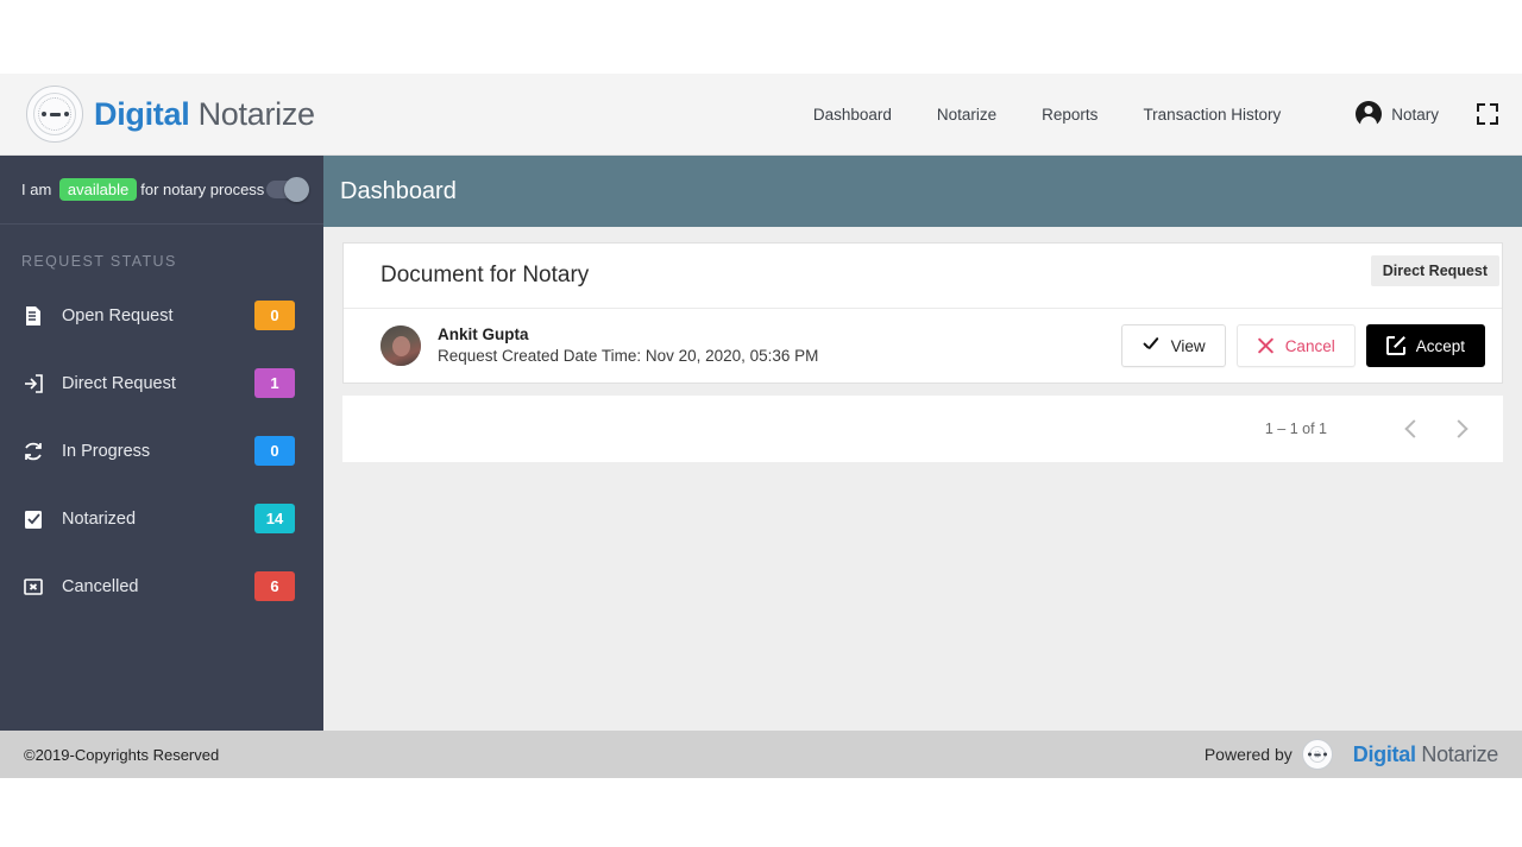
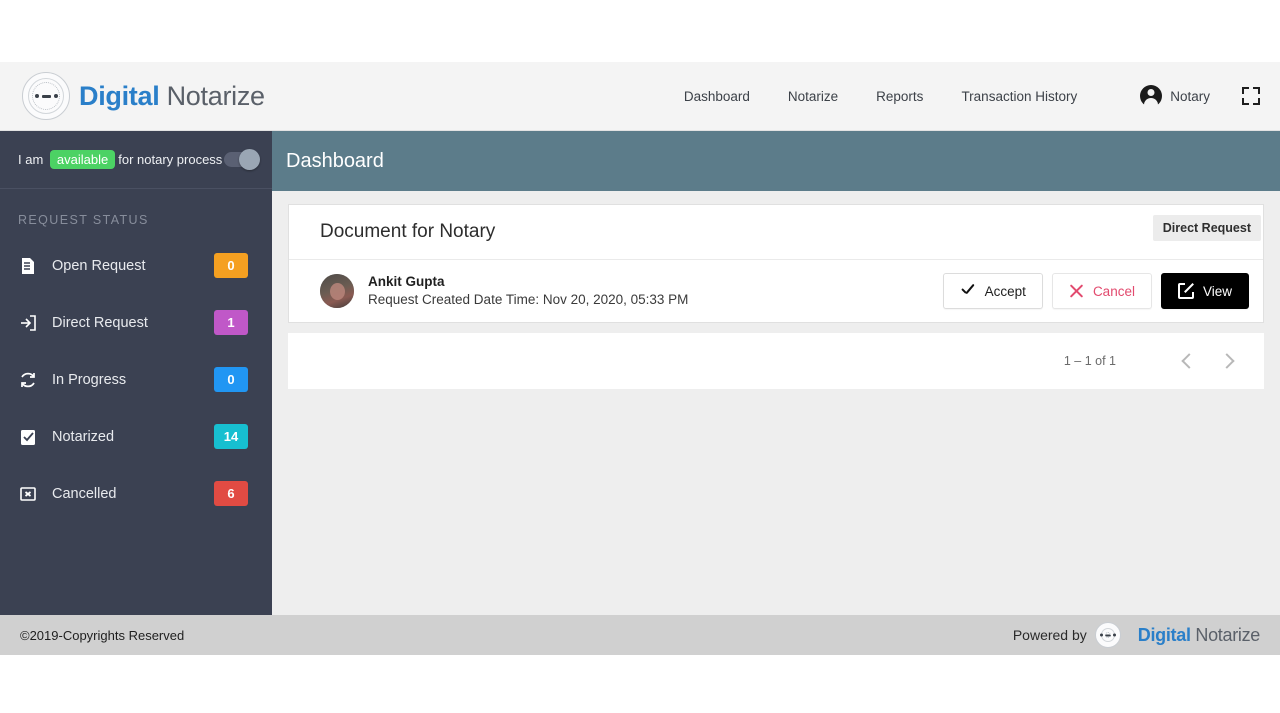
  Digital Notarize
  Dashboard
  Notarize
  Reports
  Transaction History
  Notary
  I am available for notary process
  REQUEST STATUS
  Open Request
  0
  Direct Request
  1
  In Progress
  0
  Notarized
  14
  Cancelled
  6
  Dashboard
  Document for Notary
  Direct Request
  Ankit Gupta
- Request Created Date Time: Nov 20, 2020, 05:36 PM
+ Request Created Date Time: Nov 20, 2020, 05:33 PM
- View
+ Accept
  Cancel
- Accept
+ View
  1 – 1 of 1
  ©2019-Copyrights Reserved
  Powered by
  Digital Notarize
